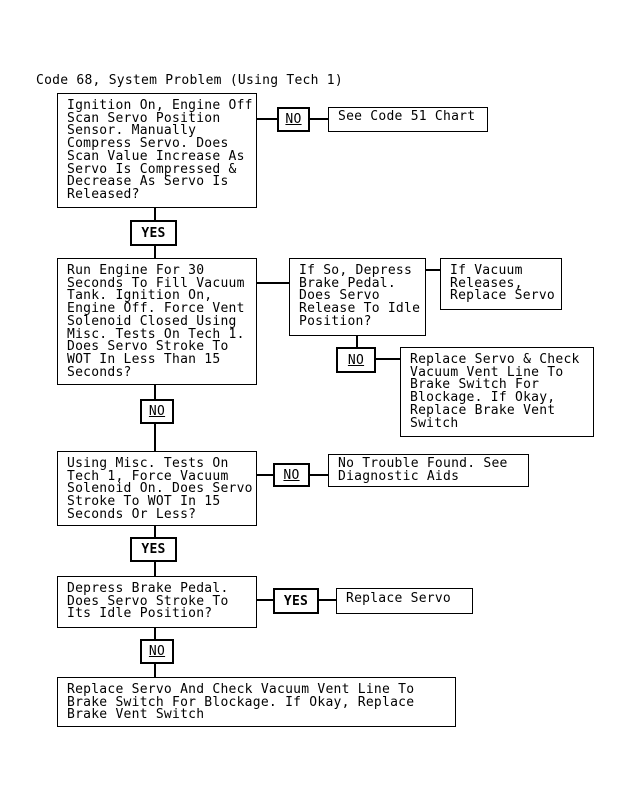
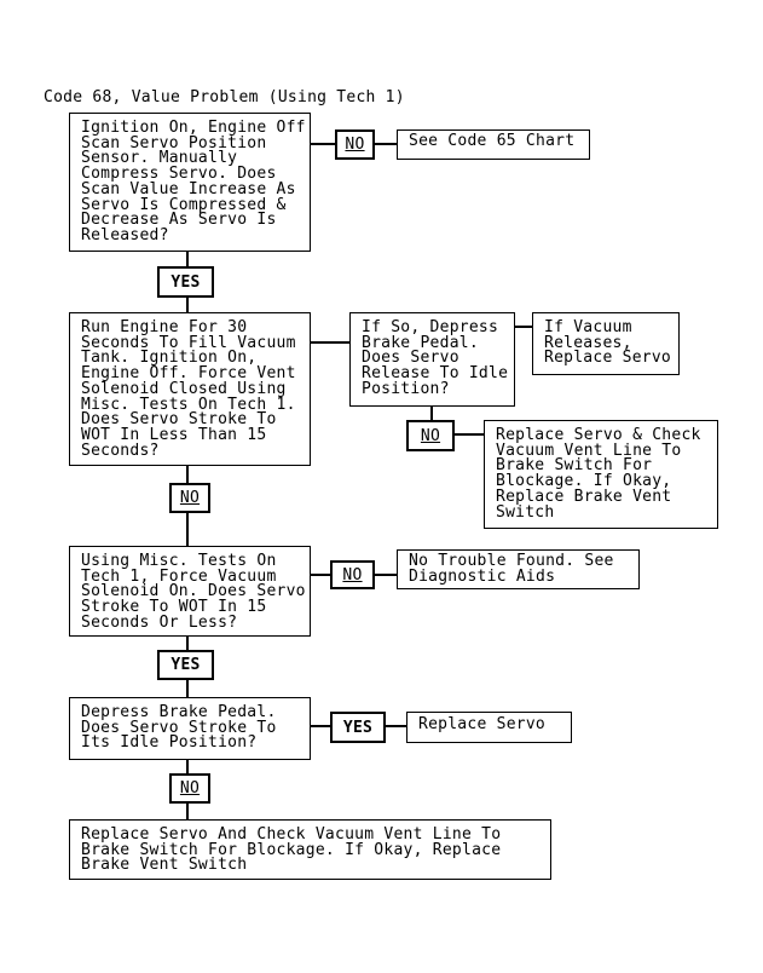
- Code 68, System Problem (Using Tech 1)
+ Code 68, Value Problem (Using Tech 1)
  Ignition On, Engine Off
  Scan Servo Position
  Sensor. Manually
  Compress Servo. Does
  Scan Value Increase As
  Servo Is Compressed &
  Decrease As Servo Is
  Released?
  NO
- See Code 51 Chart
+ See Code 65 Chart
  YES
  Run Engine For 30
  Seconds To Fill Vacuum
  Tank. Ignition On,
  Engine Off. Force Vent
  Solenoid Closed Using
  Misc. Tests On Tech 1.
  Does Servo Stroke To
  WOT In Less Than 15
  Seconds?
  If So, Depress
  Brake Pedal.
  Does Servo
  Release To Idle
  Position?
  If Vacuum
  Releases,
  Replace Servo
  NO
  Replace Servo & Check
  Vacuum Vent Line To
  Brake Switch For
  Blockage. If Okay,
  Replace Brake Vent
  Switch
  NO
  Using Misc. Tests On
  Tech 1, Force Vacuum
  Solenoid On. Does Servo
  Stroke To WOT In 15
  Seconds Or Less?
  NO
  No Trouble Found. See
  Diagnostic Aids
  YES
  Depress Brake Pedal.
  Does Servo Stroke To
  Its Idle Position?
  YES
  Replace Servo
  NO
  Replace Servo And Check Vacuum Vent Line To
  Brake Switch For Blockage. If Okay, Replace
  Brake Vent Switch
